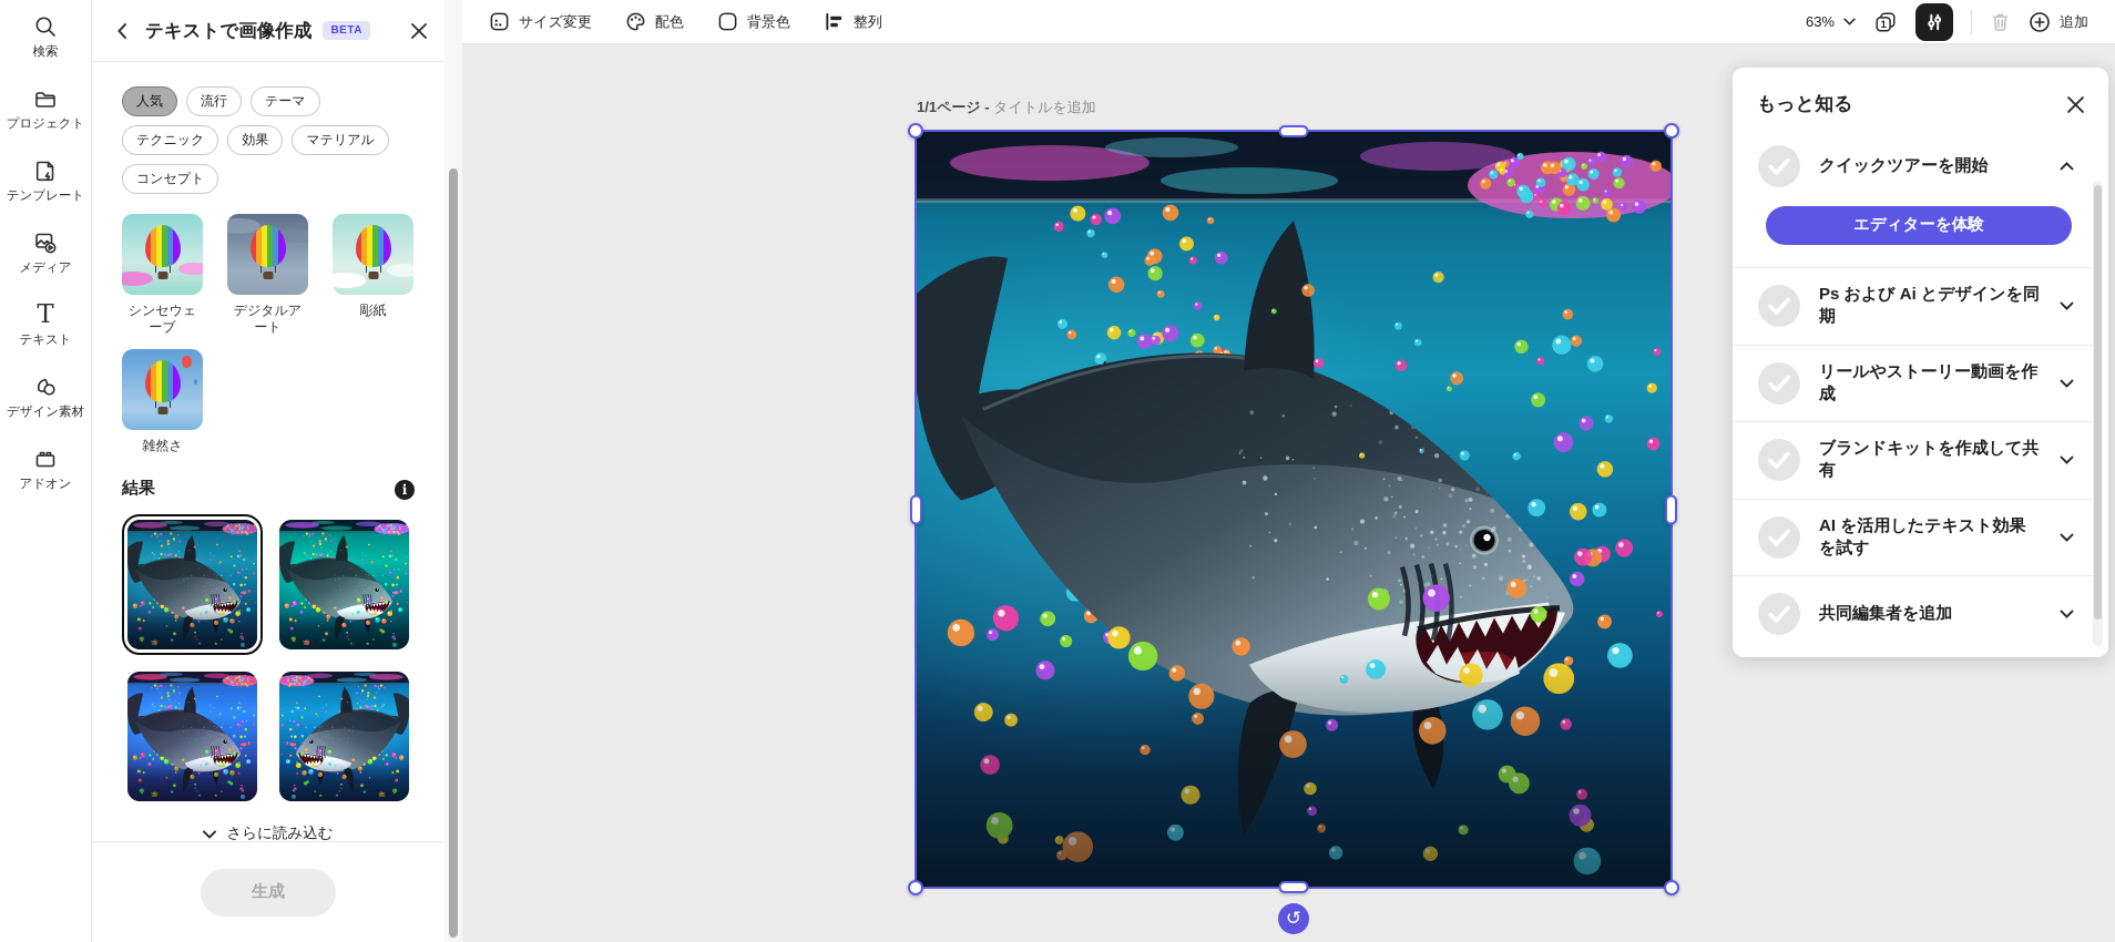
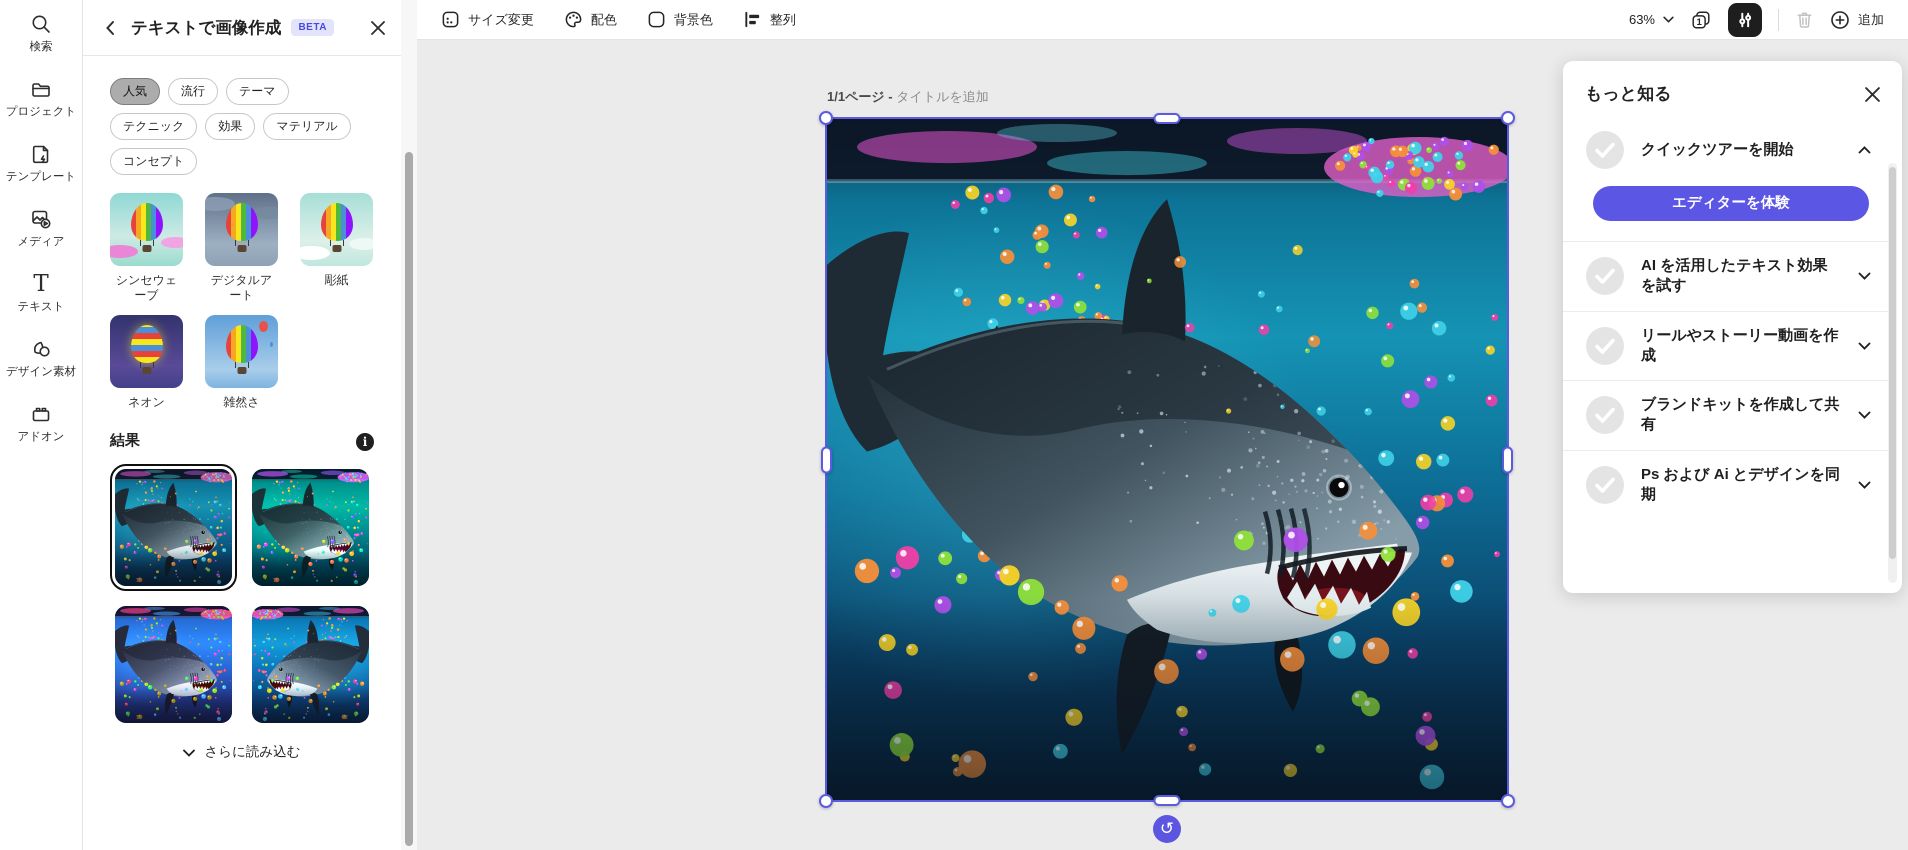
  検索
  プロジェクト
  テンプレート
  メディア
  T
  テキスト
  デザイン素材
  アドオン
  テキストで画像作成
  BETA
  人気
  流行
  テーマ
  テクニック
  効果
  マテリアル
  コンセプト
  シンセウェーブ
  デジタルアート
  彫紙
+ ネオン
  雑然さ
  結果
  i
  さらに読み込む
- 生成
  サイズ変更
  配色
  背景色
  整列
  63%
  1
  追加
  1/1ページ - タイトルを追加
  ↺
  もっと知る
  クイックツアーを開始
  エディターを体験
- Ps および Ai とデザインを同期
+ AI を活用したテキスト効果を試す
  リールやストーリー動画を作成
  ブランドキットを作成して共有
- AI を活用したテキスト効果を試す
+ Ps および Ai とデザインを同期
- 共同編集者を追加
